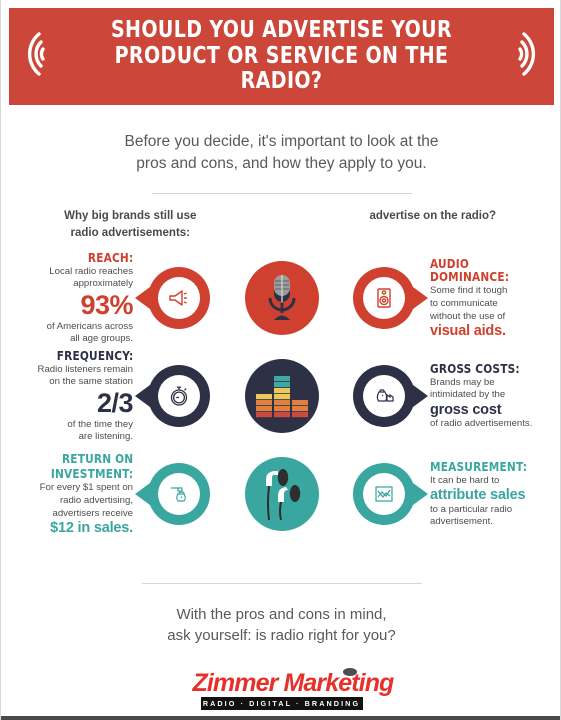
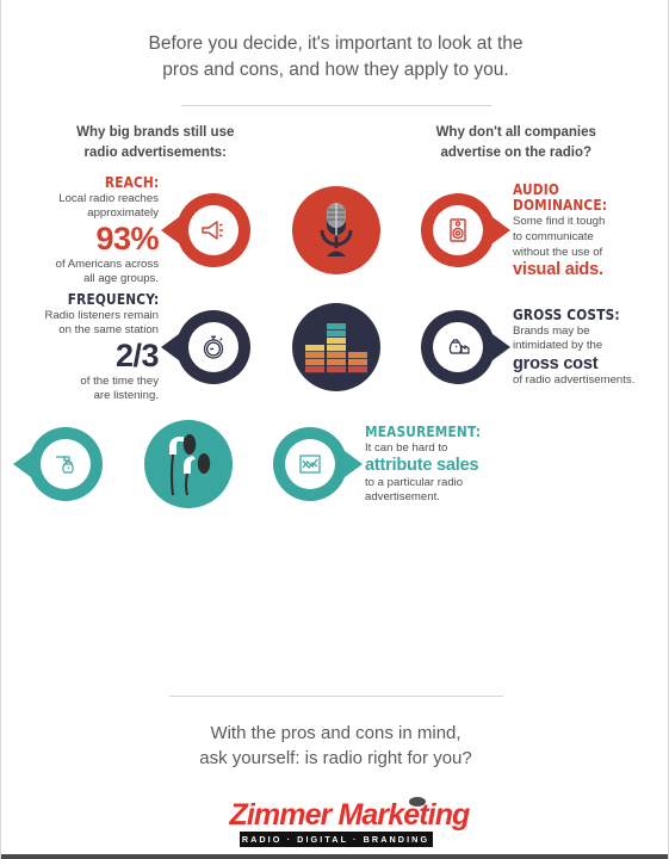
- SHOULD YOU ADVERTISE YOUR
- PRODUCT OR SERVICE ON THE RADIO?
  Before you decide, it's important to look at the
  pros and cons, and how they apply to you.
  Why big brands still use
  radio advertisements:
+ Why don't all companies
  advertise on the radio?
  REACH:
  Local radio reaches
  approximately
  93%
  of Americans across
  all age groups.
  AUDIO DOMINANCE:
  Some find it tough
  to communicate
  without the use of
  visual aids.
  FREQUENCY:
  Radio listeners remain
  on the same station
  2/3
  of the time they
  are listening.
  GROSS COSTS:
  Brands may be
  intimidated by the
  gross cost
  of radio advertisements.
- RETURN ON
- INVESTMENT:
- For every $1 spent on
- radio advertising,
- advertisers receive
- $12 in sales.
  MEASUREMENT:
  It can be hard to
  attribute sales
  to a particular radio
  advertisement.
  With the pros and cons in mind,
  ask yourself: is radio right for you?
  Zimmer Marketing
  RADIO · DIGITAL · BRANDING
